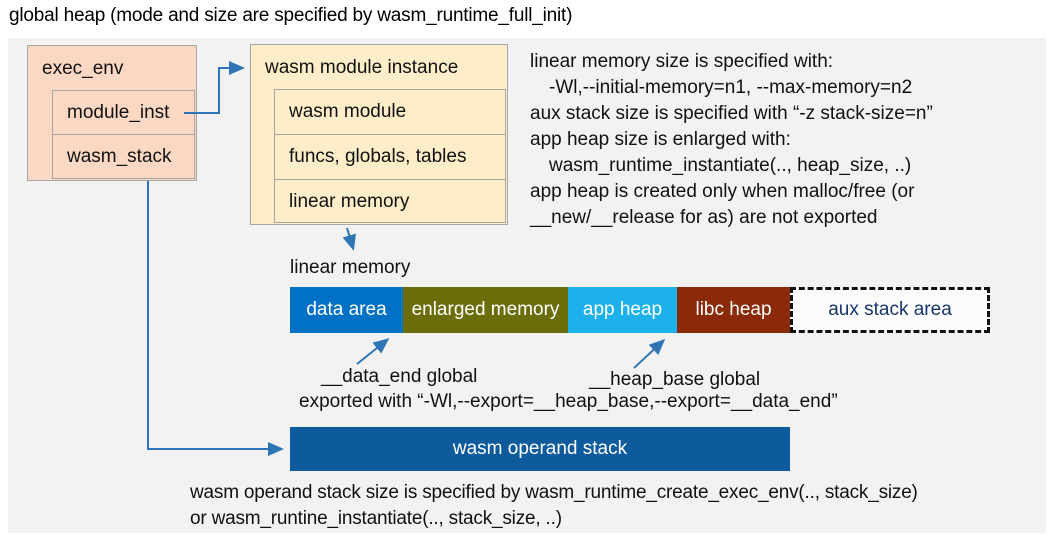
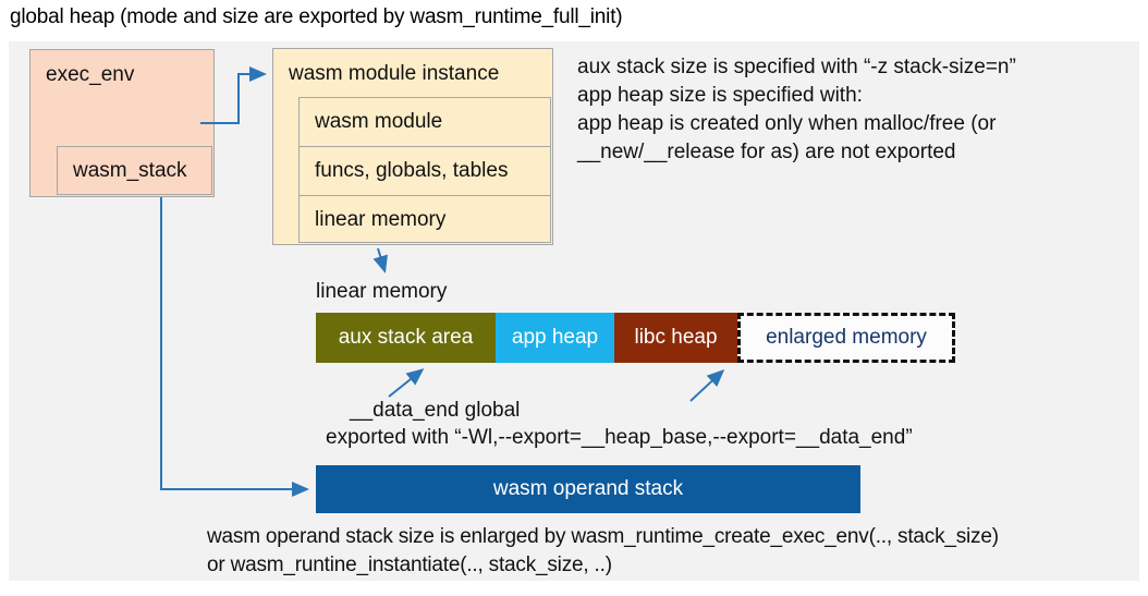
- global heap (mode and size are specified by wasm_runtime_full_init)
+ global heap (mode and size are exported by wasm_runtime_full_init)
  exec_env
- module_inst
  wasm_stack
  wasm module instance
  wasm module
  funcs, globals, tables
  linear memory
- linear memory size is specified with:
- -Wl,--initial-memory=n1, --max-memory=n2
  aux stack size is specified with “-z stack-size=n”
- app heap size is enlarged with:
+ app heap size is specified with:
- wasm_runtime_instantiate(.., heap_size, ..)
  app heap is created only when malloc/free (or
  __new/__release for as) are not exported
  linear memory
- data area
- enlarged memory
+ aux stack area
  app heap
  libc heap
- aux stack area
+ enlarged memory
  __data_end global
- __heap_base global
  exported with “-Wl,--export=__heap_base,--export=__data_end”
  wasm operand stack
- wasm operand stack size is specified by wasm_runtime_create_exec_env(.., stack_size)
+ wasm operand stack size is enlarged by wasm_runtime_create_exec_env(.., stack_size)
  or wasm_runtine_instantiate(.., stack_size, ..)
